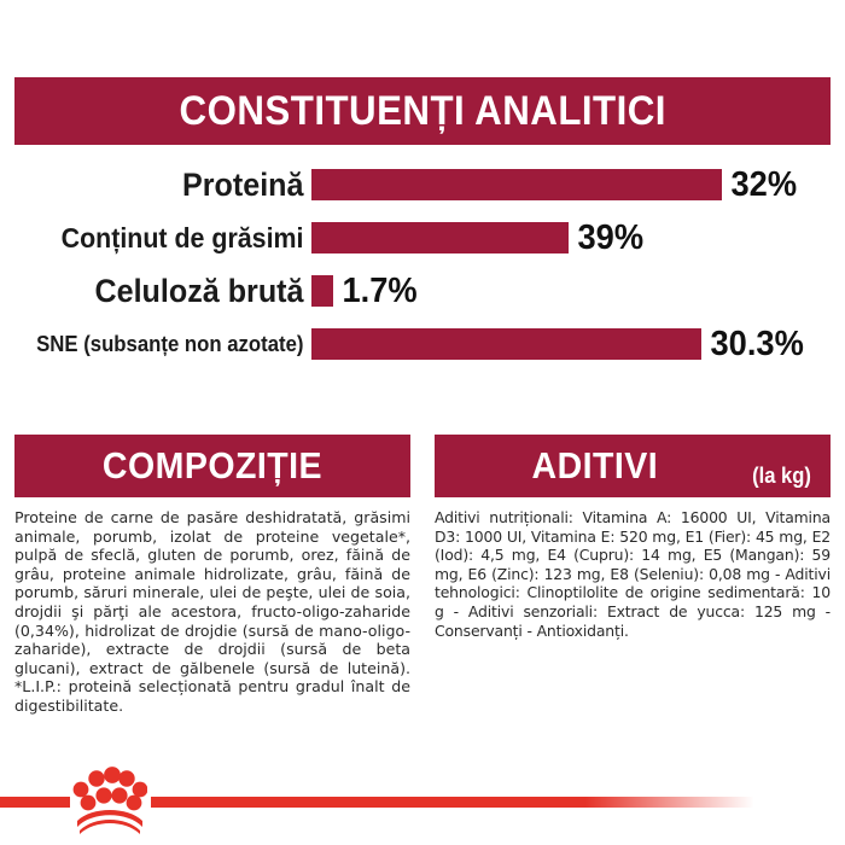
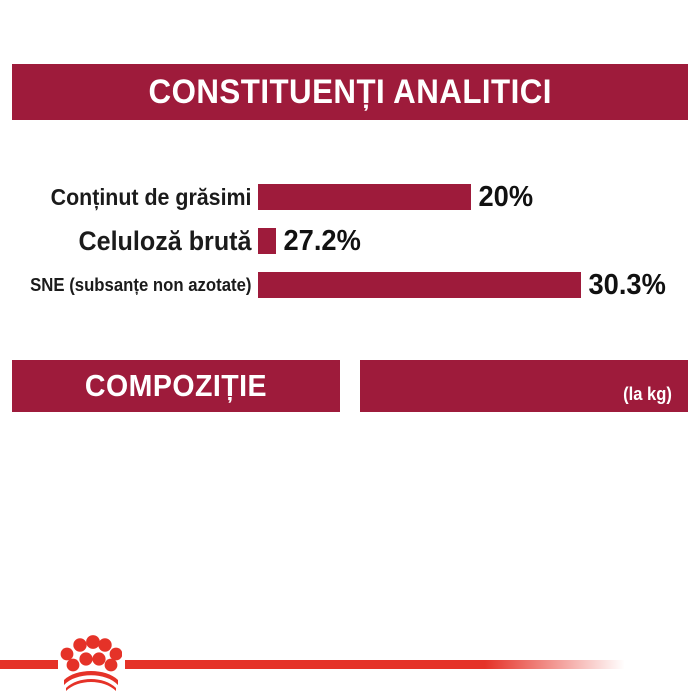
  CONSTITUENȚI ANALITICI
- Proteină
- 32%
  Conținut de grăsimi
- 39%
+ 20%
  Celuloză brută
- 1.7%
+ 27.2%
  SNE (subsanțe non azotate)
  30.3%
  COMPOZIȚIE
- Proteine de carne de pasăre deshidratată, grăsimi animale, porumb, izolat de proteine vegetale*, pulpă de sfeclă, gluten de porumb, orez, făină de grâu, proteine animale hidrolizate, grâu, făină de porumb, săruri minerale, ulei de peşte, ulei de soia, drojdii şi părţi ale acestora, fructo-oligo-zaharide (0,34%), hidrolizat de drojdie (sursă de mano-oligo-zaharide), extracte de drojdii (sursă de beta glucani), extract de gălbenele (sursă de luteină). *L.I.P.: proteină selecționată pentru gradul înalt de digestibilitate.
- ADITIVI
  (la kg)
- Aditivi nutriționali: Vitamina A: 16000 UI, Vitamina D3: 1000 UI, Vitamina E: 520 mg, E1 (Fier): 45 mg, E2 (Iod): 4,5 mg, E4 (Cupru): 14 mg, E5 (Mangan): 59 mg, E6 (Zinc): 123 mg, E8 (Seleniu): 0,08 mg - Aditivi tehnologici: Clinoptilolite de origine sedimentară: 10 g - Aditivi senzoriali: Extract de yucca: 125 mg - Conservanți - Antioxidanți.
